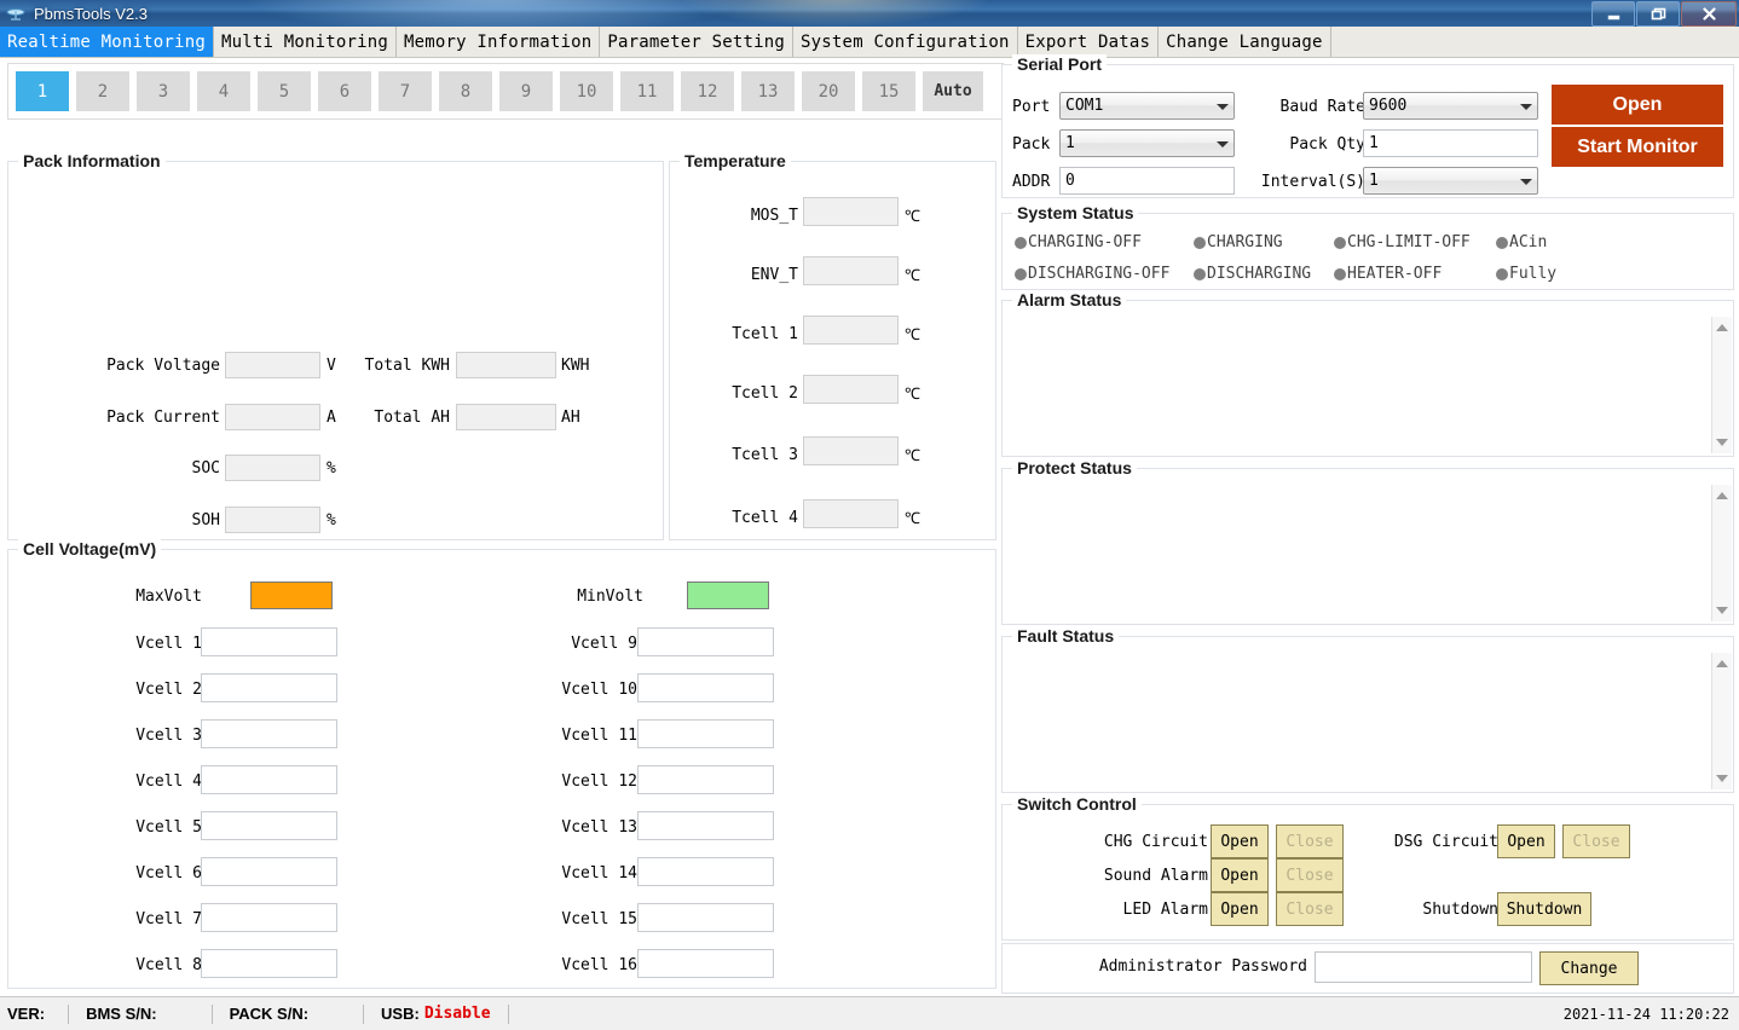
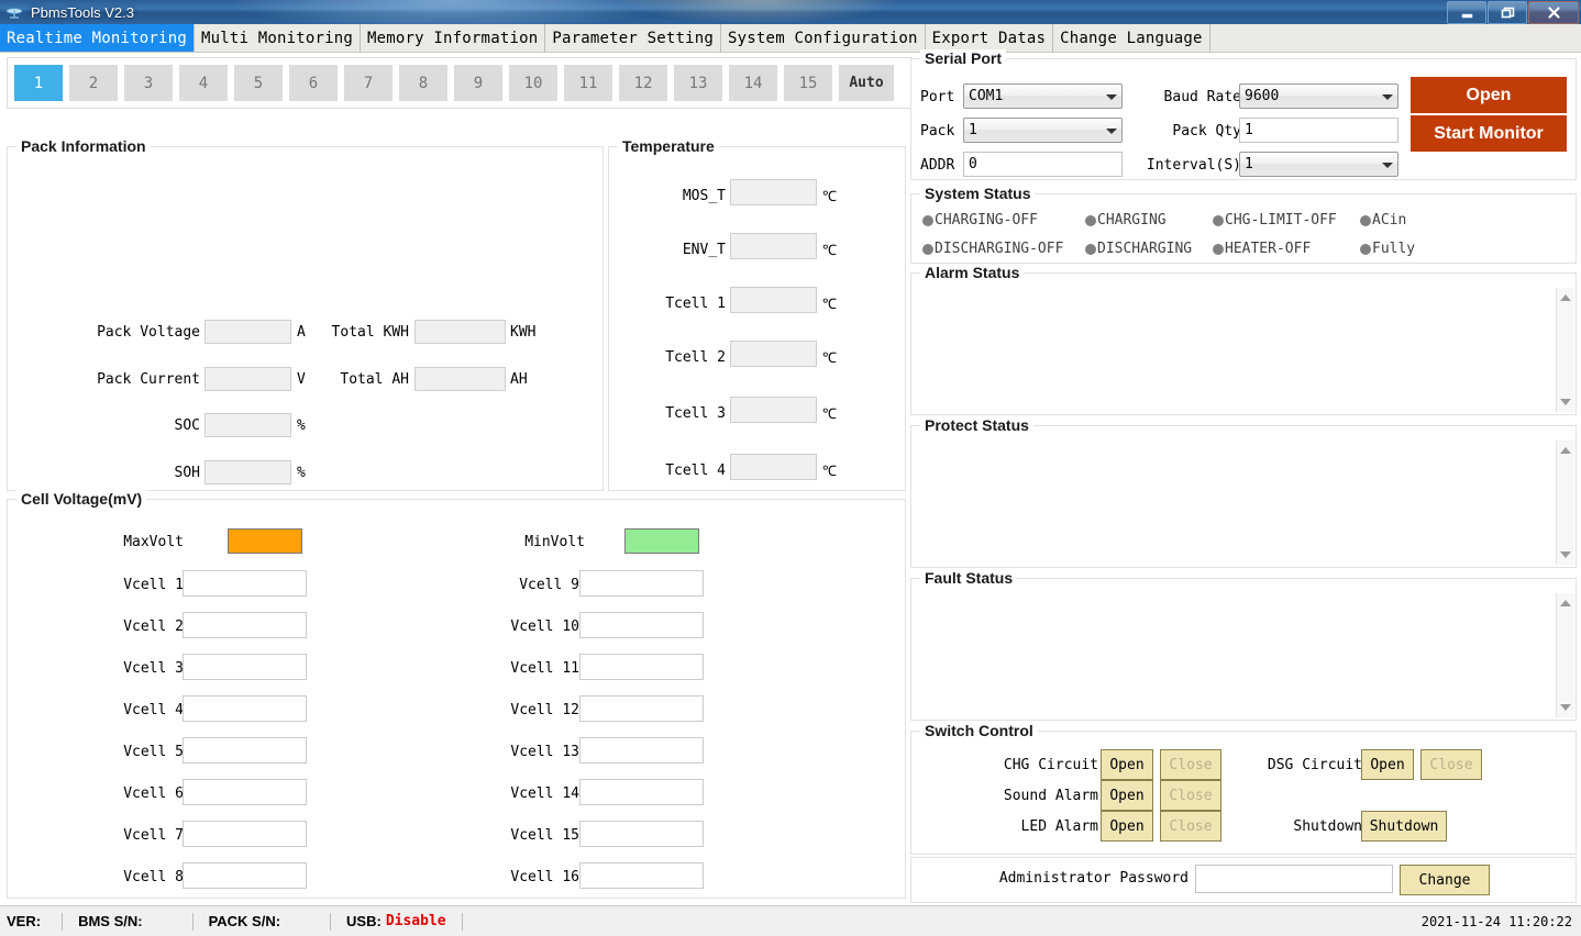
  PbmsTools V2.3
  Realtime Monitoring
  Multi Monitoring
  Memory Information
  Parameter Setting
  System Configuration
  Export Datas
  Change Language
  1
  2
  3
  4
  5
  6
  7
  8
  9
  10
  11
  12
  13
- 20
+ 14
  15
  Auto
  Pack Information
  Pack Voltage
- V
+ A
  Pack Current
- A
+ V
  SOC
  %
  SOH
  %
  Total KWH
  KWH
  Total AH
  AH
  Temperature
  MOS_T
  ℃
  ENV_T
  ℃
  Tcell 1
  ℃
  Tcell 2
  ℃
  Tcell 3
  ℃
  Tcell 4
  ℃
  Cell Voltage(mV)
  MaxVolt
  MinVolt
  Vcell 1
  Vcell 2
  Vcell 3
  Vcell 4
  Vcell 5
  Vcell 6
  Vcell 7
  Vcell 8
  Vcell 9
  Vcell 10
  Vcell 11
  Vcell 12
  Vcell 13
  Vcell 14
  Vcell 15
  Vcell 16
  Serial Port
  Port
  COM1
  Baud Rate
  9600
  Pack
  1
  Pack Qty
  1
  ADDR
  0
  Interval(S)
  1
  Open
  Start Monitor
  System Status
  CHARGING-OFF
  CHARGING
  CHG-LIMIT-OFF
  ACin
  DISCHARGING-OFF
  DISCHARGING
  HEATER-OFF
  Fully
  Alarm Status
  Protect Status
  Fault Status
  Switch Control
  CHG Circuit
  Open
  Close
  DSG Circuit
  Open
  Close
  Sound Alarm
  Open
  Close
  LED Alarm
  Open
  Close
  Shutdown
  Shutdown
  Administrator Password
  Change
  VER:
  BMS S/N:
  PACK S/N:
  USB:
  Disable
  2021-11-24 11:20:22
